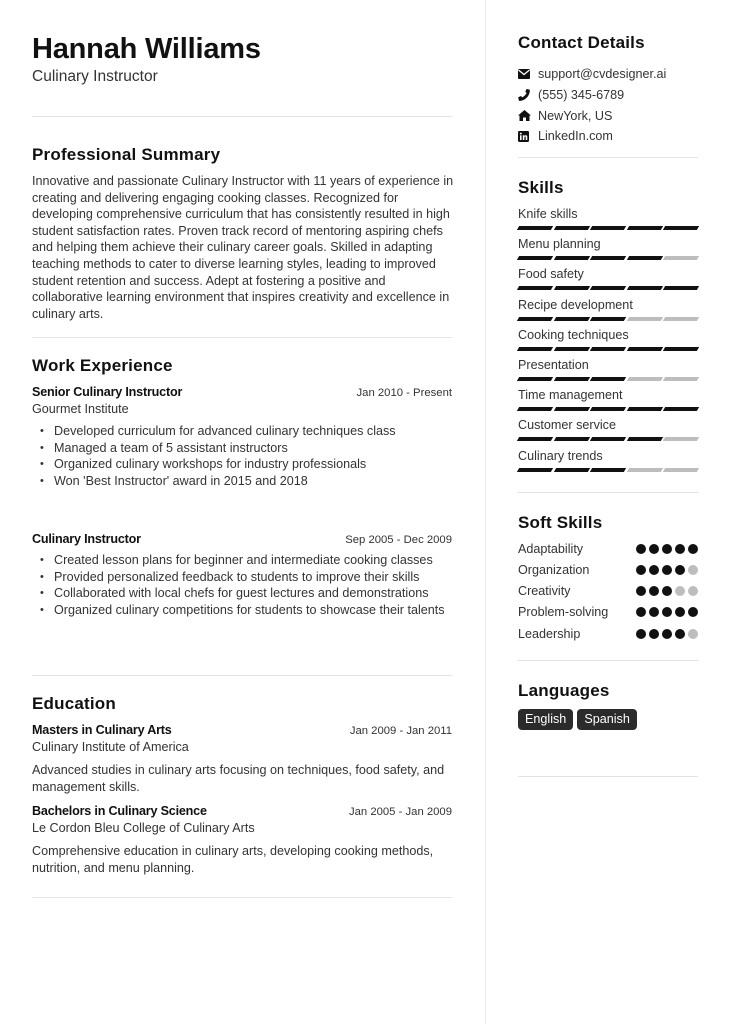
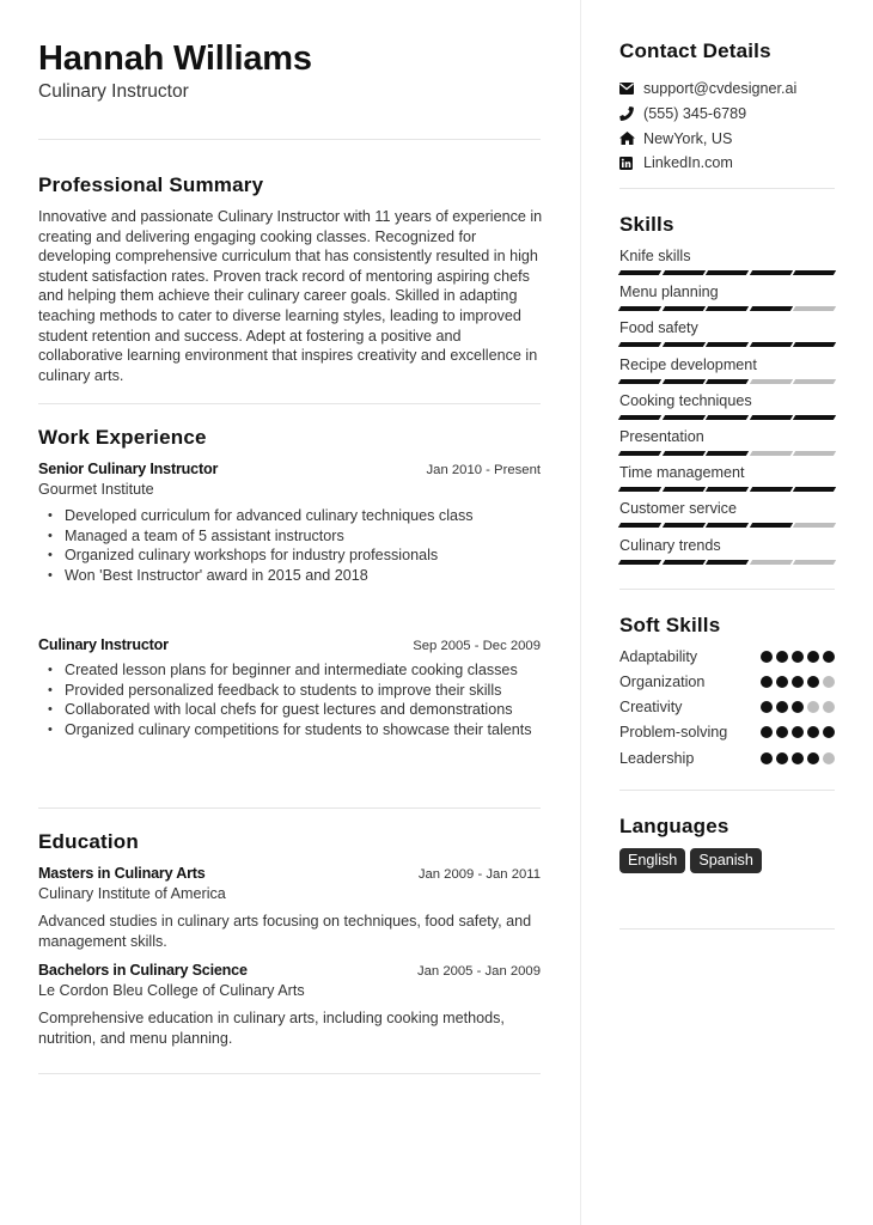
  Hannah Williams
  Culinary Instructor
  Professional Summary
  Innovative and passionate Culinary Instructor with 11 years of experience in creating and delivering engaging cooking classes. Recognized for developing comprehensive curriculum that has consistently resulted in high student satisfaction rates. Proven track record of mentoring aspiring chefs and helping them achieve their culinary career goals. Skilled in adapting teaching methods to cater to diverse learning styles, leading to improved student retention and success. Adept at fostering a positive and collaborative learning environment that inspires creativity and excellence in culinary arts.
  Work Experience
  Senior Culinary Instructor
  Jan 2010 - Present
  Gourmet Institute
  Developed curriculum for advanced culinary techniques class
  Managed a team of 5 assistant instructors
  Organized culinary workshops for industry professionals
  Won 'Best Instructor' award in 2015 and 2018
  Culinary Instructor
  Sep 2005 - Dec 2009
  Created lesson plans for beginner and intermediate cooking classes
  Provided personalized feedback to students to improve their skills
  Collaborated with local chefs for guest lectures and demonstrations
  Organized culinary competitions for students to showcase their talents
  Education
  Masters in Culinary Arts
  Jan 2009 - Jan 2011
  Culinary Institute of America
  Advanced studies in culinary arts focusing on techniques, food safety, and management skills.
  Bachelors in Culinary Science
  Jan 2005 - Jan 2009
  Le Cordon Bleu College of Culinary Arts
- Comprehensive education in culinary arts, developing cooking methods, nutrition, and menu planning.
+ Comprehensive education in culinary arts, including cooking methods, nutrition, and menu planning.
  Contact Details
  support@cvdesigner.ai
  (555) 345-6789
  NewYork, US
  LinkedIn.com
  Skills
  Knife skills
  Menu planning
  Food safety
  Recipe development
  Cooking techniques
  Presentation
  Time management
  Customer service
  Culinary trends
  Soft Skills
  Adaptability
  Organization
  Creativity
  Problem-solving
  Leadership
  Languages
  English
  Spanish
